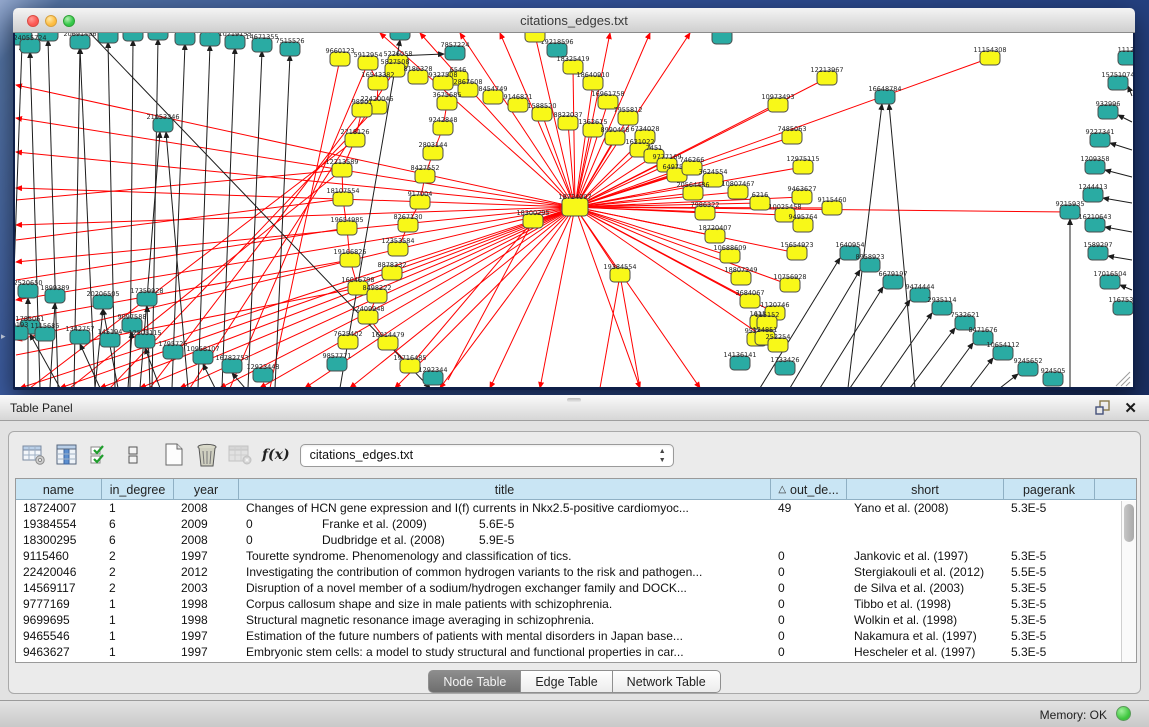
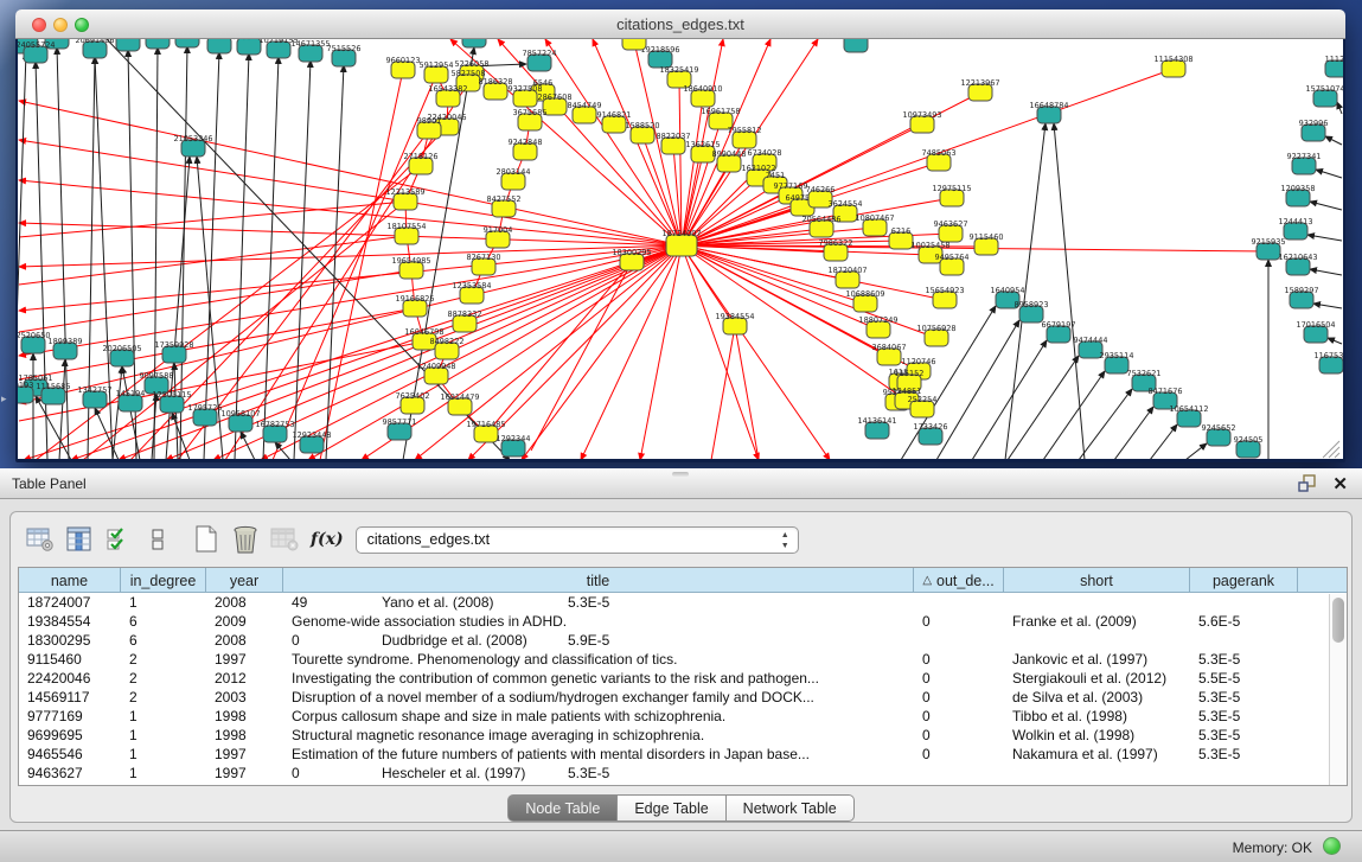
  ▸
  citations_edges.txt
  24055724
  20691406
  10719155
  14671355
  7515526
  7857224
  9218596
  16648784
  1112
  21053346
  15751074
  932996
  9227341
  1209358
  1244413
  9215935
  16210643
  1589297
  17016504
  116753
  1640954
  8958923
  6679197
  9474444
  2935114
  7532621
  8471676
  10654112
  9245652
  924505
  20206505
  17359928
  9097588
  1785061
  1115685
  1342757
  145194
  12505115
  1795725
  10958107
  16782753
  12923448
  9857771
  2520650
  1899389
  14136141
  1733426
  1292344
  9660123
  5912954
  5226058
  5827508
  8186328
  6546
  9327508
  2867608
  16543382
  3675685
  8454749
  9146821
  22420046
  98901
  9242848
  2718126
  2803144
  12213589
  8427552
  18107554
  917004
  8267130
  19654985
  12353584
  19166825
  8878332
  16046798
  8498222
  12409948
  7625402
  16914479
  19716485
  18325419
  18640910
  1588520
  8822037
  1362615
  16961758
  7955812
  8990448
  6734028
  1621022
  7451
  9777169
  64975
  746266
  3624554
  20564486
  10807467
  7986322
  6216
  18720407
  10688609
  18807249
  3684067
  1615
  11154308
  12213967
  10973493
  7485063
  12975115
  9463627
  9115460
  10025458
  9495764
  15654923
  10756928
  1120746
  115152
  124851
  252254
  18724007
  18300295
  19384554
  Table Panel
  ✕
  f(x)
  citations_edges.txt
  name
  in_degree
  year
  title
  △
  out_de...
  short
  pagerank
  18724007
  1
  2008
- Changes of HCN gene expression and I(f) currents in Nkx2.5-positive cardiomyoc...
  49
  Yano et al. (2008)
  5.3E-5
  19384554
  6
  2009
+ Genome-wide association studies in ADHD.
  0
  Franke et al. (2009)
  5.6E-5
  18300295
  6
  2008
  0
  Dudbridge et al. (2008)
  5.9E-5
  9115460
  2
  1997
  Tourette syndrome. Phenomenology and classification of tics.
  0
  Jankovic et al. (1997)
  5.3E-5
  22420046
  2
  2012
- Investigating the contribution of common hydrogen variants to the risk and pathogen...
+ Investigating the contribution of common genetic variants to the risk and pathogen...
  0
  Stergiakouli et al. (2012)
  5.5E-5
  14569117
  2
  2003
  Disruption of a novel member of a sodium/hydrogen exchanger family and DOCK...
  0
  de Silva et al. (2003)
  5.3E-5
  9777169
  1
  1998
  Corpus callosum shape and size in male patients with schizophrenia.
  0
  Tibbo et al. (1998)
  5.3E-5
  9699695
  1
  1998
  Structural magnetic resonance image averaging in schizophrenia.
  0
  Wolkin et al. (1998)
  5.3E-5
  9465546
  1
  1997
  Estimation of the future numbers of patients with mental disorders in Japan base...
  0
  Nakamura et al. (1997)
  5.3E-5
  9463627
  1
  1997
- Embryonic stem cells: a model to study structural and functional properties in car...
  0
  Hescheler et al. (1997)
  5.3E-5
  Node Table
  Edge Table
  Network Table
  Memory: OK
